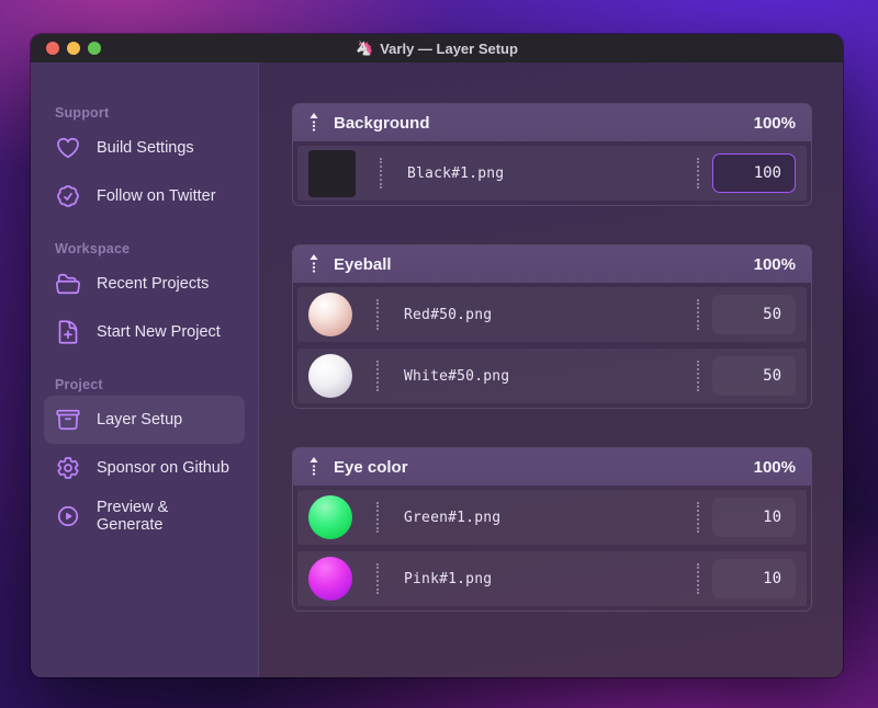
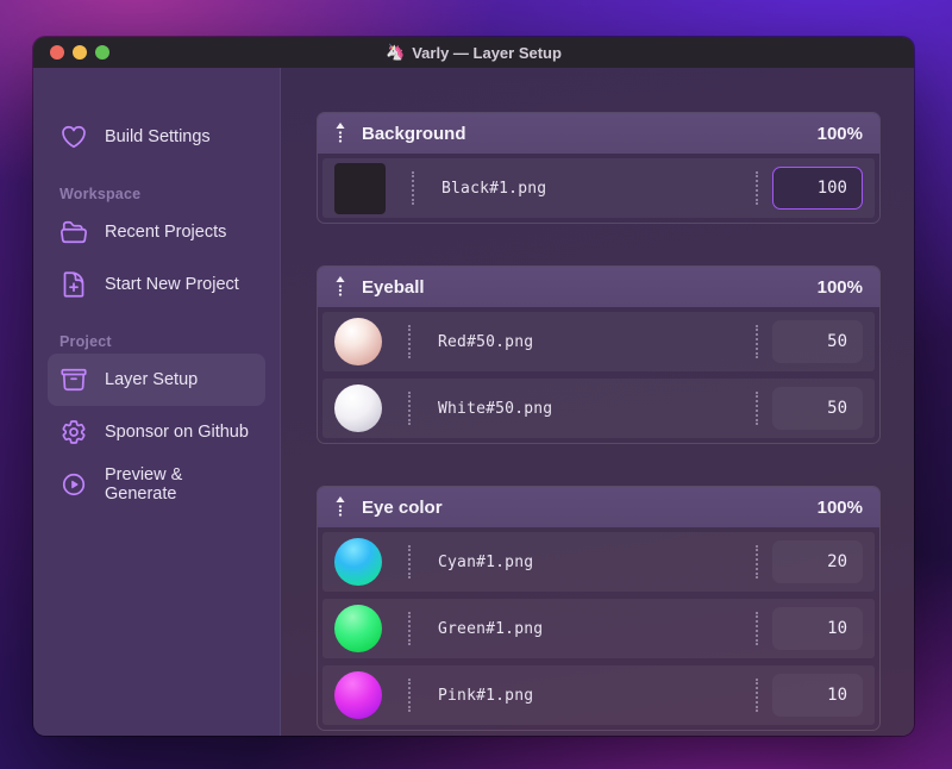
  🦄
  Varly — Layer Setup
- Support
  Build Settings
- Follow on Twitter
  Workspace
  Recent Projects
  Start New Project
  Project
  Layer Setup
  Sponsor on Github
  Preview & Generate
  Background
  100%
  Black#1.png
  100
  Eyeball
  100%
  Red#50.png
  50
  White#50.png
  50
  Eye color
  100%
+ Cyan#1.png
+ 20
  Green#1.png
  10
  Pink#1.png
  10
